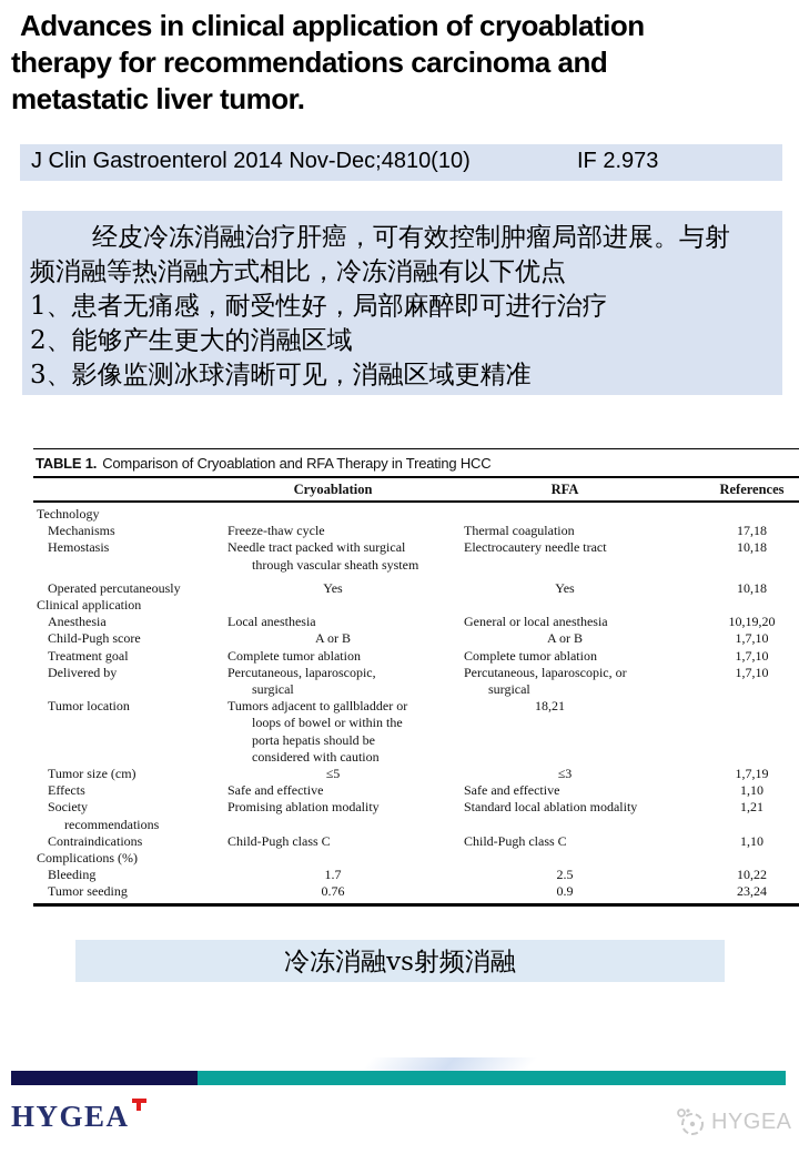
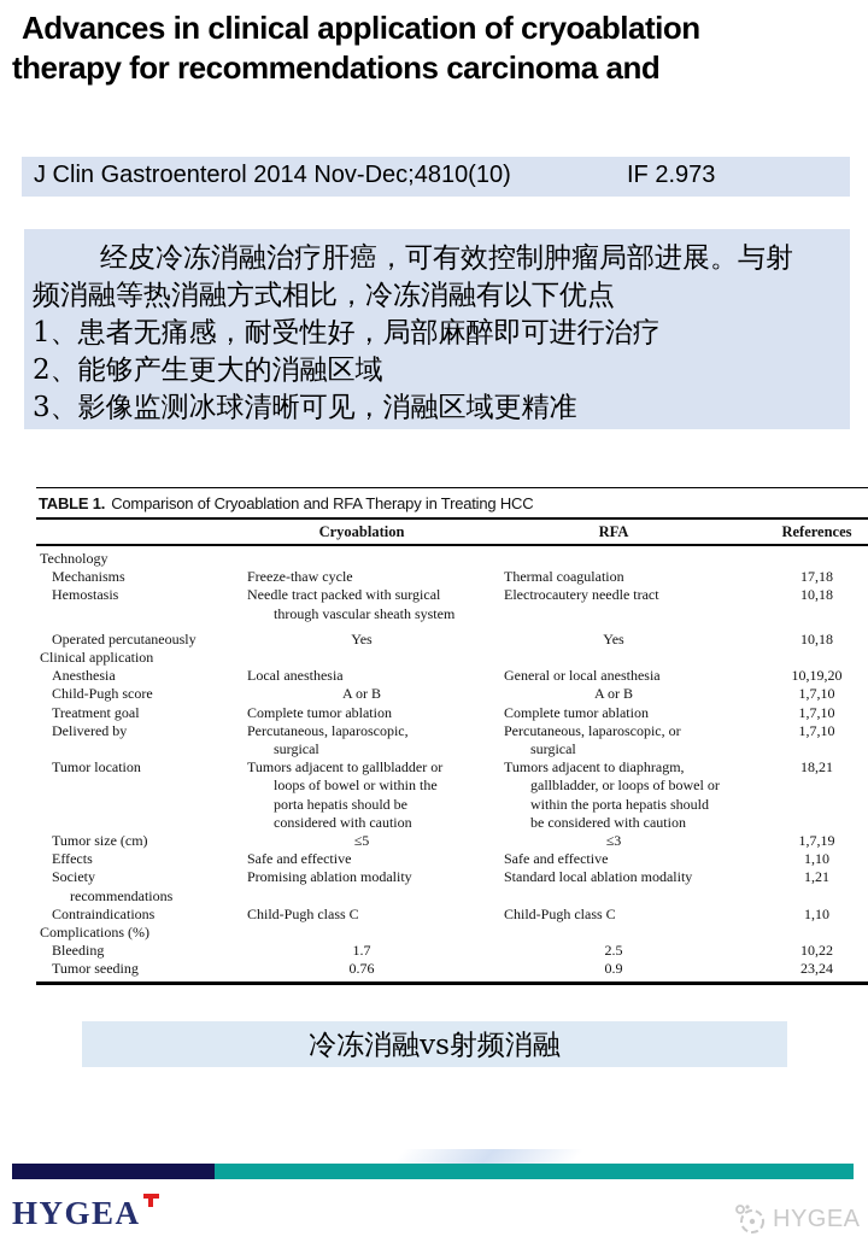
  Advances in clinical application of cryoablation
  therapy for recommendations carcinoma and
- metastatic liver tumor.
  J Clin Gastroenterol 2014 Nov-Dec;4810(10)
  IF 2.973
  经皮冷冻消融治疗肝癌，可有效控制肿瘤局部进展。与射
  频消融等热消融方式相比，冷冻消融有以下优点
  1、患者无痛感，耐受性好，局部麻醉即可进行治疗
  2、能够产生更大的消融区域
  3、影像监测冰球清晰可见，消融区域更精准
  TABLE 1. Comparison of Cryoablation and RFA Therapy in Treating HCC
  Cryoablation
  RFA
  References
  Technology
  Mechanisms
  Freeze-thaw cycle
  Thermal coagulation
  17,18
  Hemostasis
  Needle tract packed with surgical
  through vascular sheath system
  Electrocautery needle tract
  10,18
  Operated percutaneously
  Yes
  Yes
  10,18
  Clinical application
  Anesthesia
  Local anesthesia
  General or local anesthesia
  10,19,20
  Child-Pugh score
  A or B
  A or B
  1,7,10
  Treatment goal
  Complete tumor ablation
  Complete tumor ablation
  1,7,10
  Delivered by
  Percutaneous, laparoscopic,
  surgical
  Percutaneous, laparoscopic, or
  surgical
  1,7,10
  Tumor location
  Tumors adjacent to gallbladder or
  loops of bowel or within the
  porta hepatis should be
  considered with caution
+ Tumors adjacent to diaphragm,
+ gallbladder, or loops of bowel or
+ within the porta hepatis should
+ be considered with caution
  18,21
  Tumor size (cm)
  ≤5
  ≤3
  1,7,19
  Effects
  Safe and effective
  Safe and effective
  1,10
  Society
  recommendations
  Promising ablation modality
  Standard local ablation modality
  1,21
  Contraindications
  Child-Pugh class C
  Child-Pugh class C
  1,10
  Complications (%)
  Bleeding
  1.7
  2.5
  10,22
  Tumor seeding
  0.76
  0.9
  23,24
  冷冻消融vs射频消融
  HYGEA
  HYGEA
